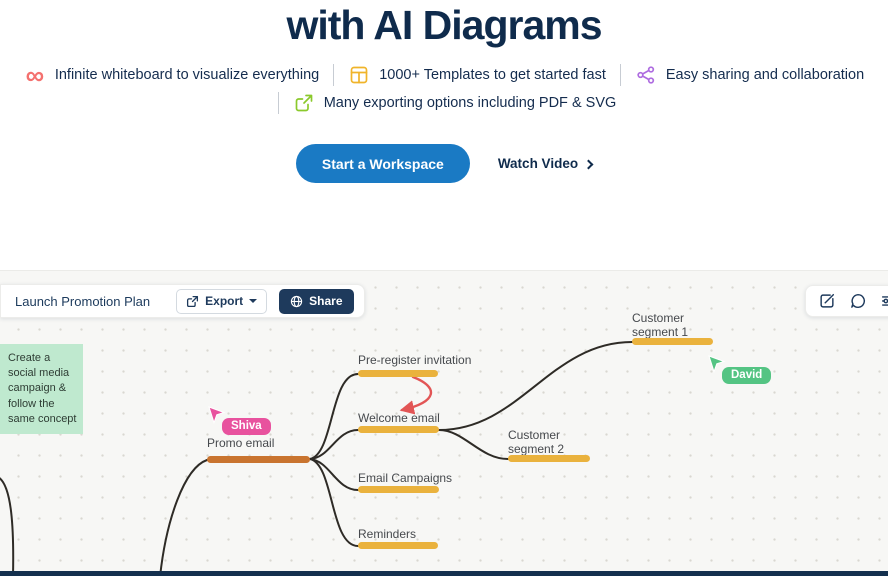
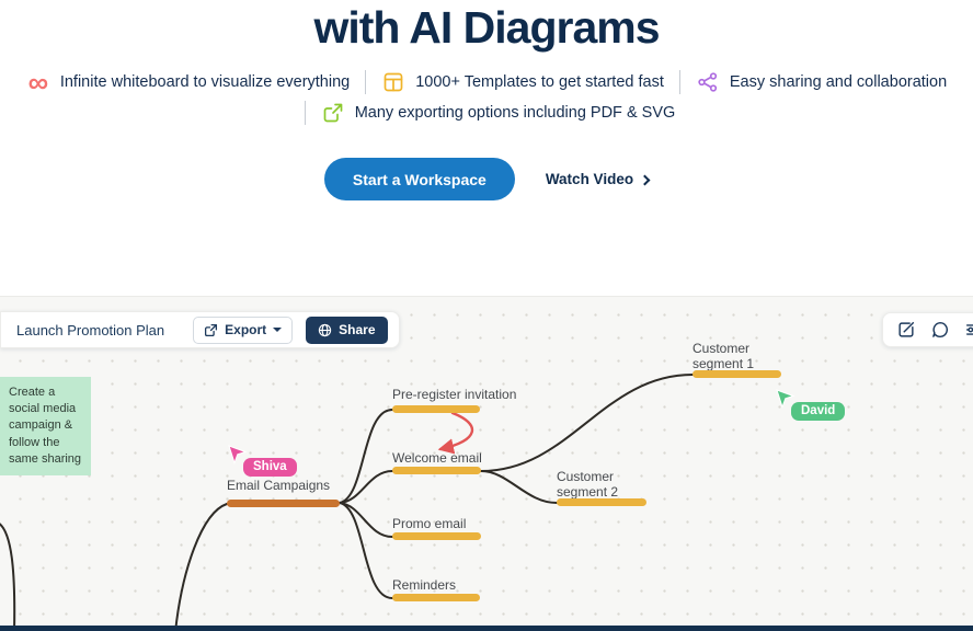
  with AI Diagrams
  ∞
  Infinite whiteboard to visualize everything
  1000+ Templates to get started fast
  Easy sharing and collaboration
  Many exporting options including PDF & SVG
  Start a Workspace
  Watch Video
  Launch Promotion Plan
  Export
  Share
- Create a social media campaign & follow the same concept
+ Create a social media campaign & follow the same sharing
- Promo email
+ Email Campaigns
  Pre-register invitation
  Welcome email
- Email Campaigns
+ Promo email
  Reminders
  Customer segment 1
  Customer segment 2
  Shiva
  David
